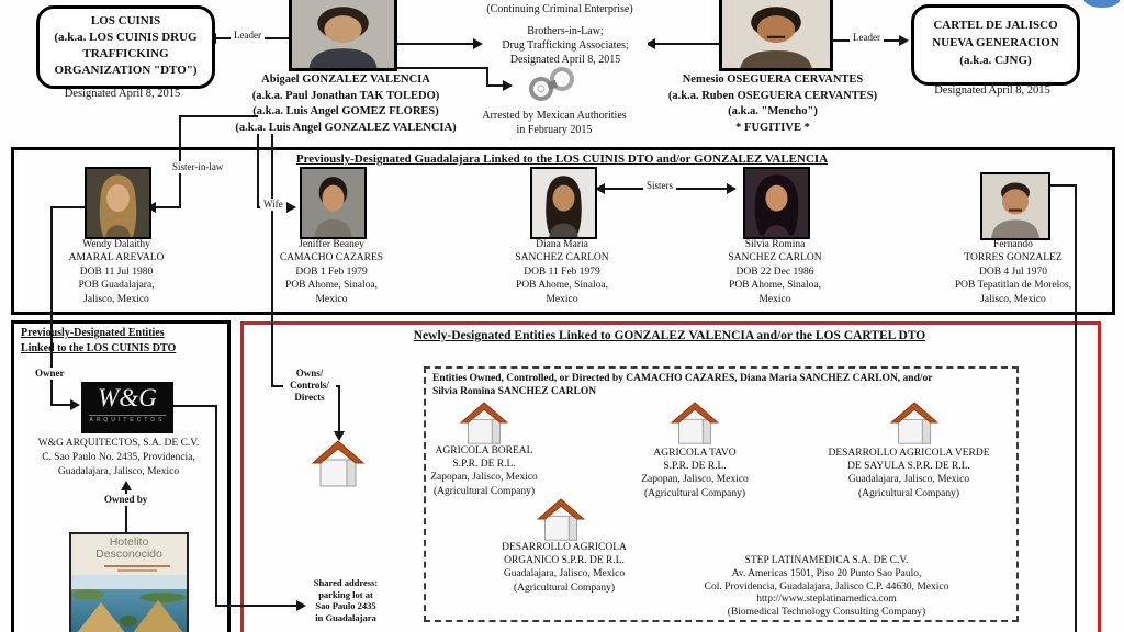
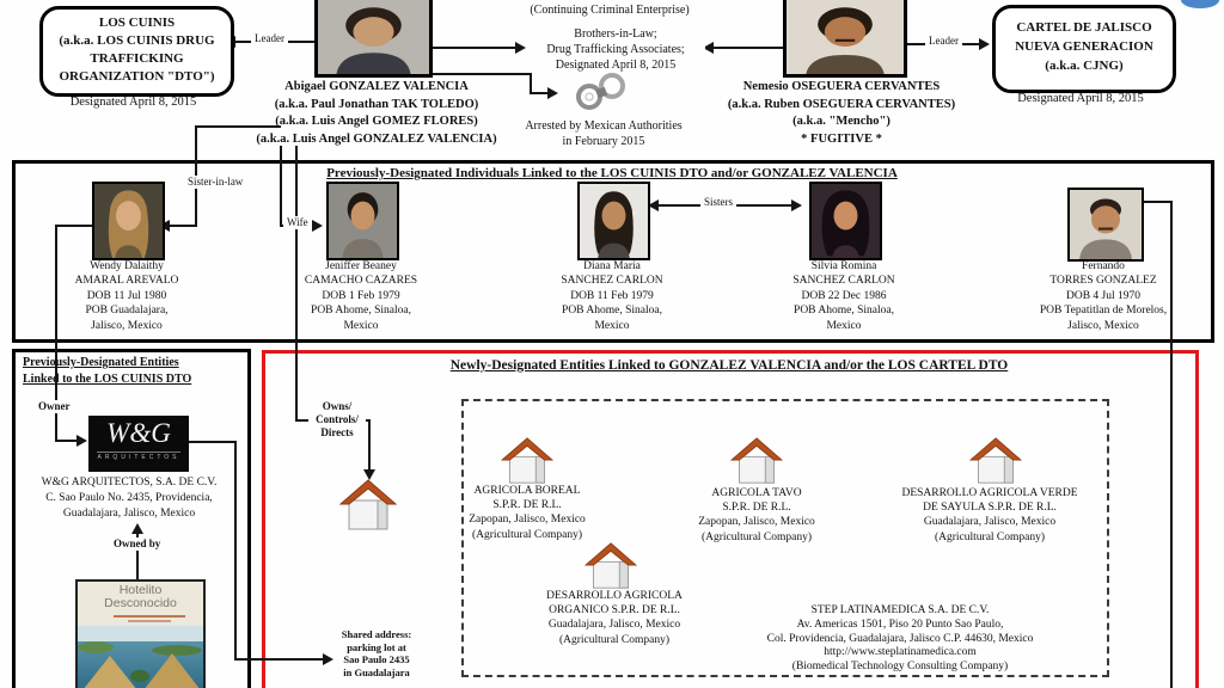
  LOS CUINIS
  (a.k.a. LOS CUINIS DRUG
  TRAFFICKING
  ORGANIZATION "DTO")
  Designated April 8, 2015
  Leader
  Abigael GONZALEZ VALENCIA
  (a.k.a. Paul Jonathan TAK TOLEDO)
  (a.k.a. Luis Angel GOMEZ FLORES)
  (a.k.a. Luis Angel GONZALEZ VALENCIA)
  (Continuing Criminal Enterprise)
  Brothers-in-Law;
  Drug Trafficking Associates;
  Designated April 8, 2015
  Arrested by Mexican Authorities
  in February 2015
  Nemesio OSEGUERA CERVANTES
  (a.k.a. Ruben OSEGUERA CERVANTES)
  (a.k.a. "Mencho")
  * FUGITIVE *
  Leader
  CARTEL DE JALISCO
  NUEVA GENERACION
  (a.k.a. CJNG)
  Designated April 8, 2015
- Previously-Designated Guadalajara Linked to the LOS CUINIS DTO and/or GONZALEZ VALENCIA
+ Previously-Designated Individuals Linked to the LOS CUINIS DTO and/or GONZALEZ VALENCIA
  Sister-in-law
  Wife
  Sisters
  Wendy Dalaithy
  AMARAL AREVALO
  DOB 11 Jul 1980
  POB Guadalajara,
  Jalisco, Mexico
  Jeniffer Beaney
  CAMACHO CAZARES
  DOB 1 Feb 1979
  POB Ahome, Sinaloa,
  Mexico
  Diana Maria
  SANCHEZ CARLON
  DOB 11 Feb 1979
  POB Ahome, Sinaloa,
  Mexico
  Silvia Romina
  SANCHEZ CARLON
  DOB 22 Dec 1986
  POB Ahome, Sinaloa,
  Mexico
  Fernando
  TORRES GONZALEZ
  DOB 4 Jul 1970
  POB Tepatitlan de Morelos,
  Jalisco, Mexico
  Previously-Designated Entities
  Linked to the LOS CUINIS DTO
  Owner
  W&G
  W&G ARQUITECTOS, S.A. DE C.V.
  C. Sao Paulo No. 2435, Providencia,
  Guadalajara, Jalisco, Mexico
  Owned by
  Hotelito
  Desconocido
  Shared address:
  parking lot at
  Sao Paulo 2435
  in Guadalajara
  Newly-Designated Entities Linked to GONZALEZ VALENCIA and/or the LOS CARTEL DTO
  Owns/
  Controls/
  Directs
- Entities Owned, Controlled, or Directed by CAMACHO CAZARES, Diana Maria SANCHEZ CARLON, and/or
- Silvia Romina SANCHEZ CARLON
  AGRICOLA BOREAL
  S.P.R. DE R.L.
  Zapopan, Jalisco, Mexico
  (Agricultural Company)
  AGRICOLA TAVO
  S.P.R. DE R.L.
  Zapopan, Jalisco, Mexico
  (Agricultural Company)
  DESARROLLO AGRICOLA VERDE
  DE SAYULA S.P.R. DE R.L.
  Guadalajara, Jalisco, Mexico
  (Agricultural Company)
  DESARROLLO AGRICOLA
  ORGANICO S.P.R. DE R.L.
  Guadalajara, Jalisco, Mexico
  (Agricultural Company)
  STEP LATINAMEDICA S.A. DE C.V.
  Av. Americas 1501, Piso 20 Punto Sao Paulo,
  Col. Providencia, Guadalajara, Jalisco C.P. 44630, Mexico
  http://www.steplatinamedica.com
  (Biomedical Technology Consulting Company)
